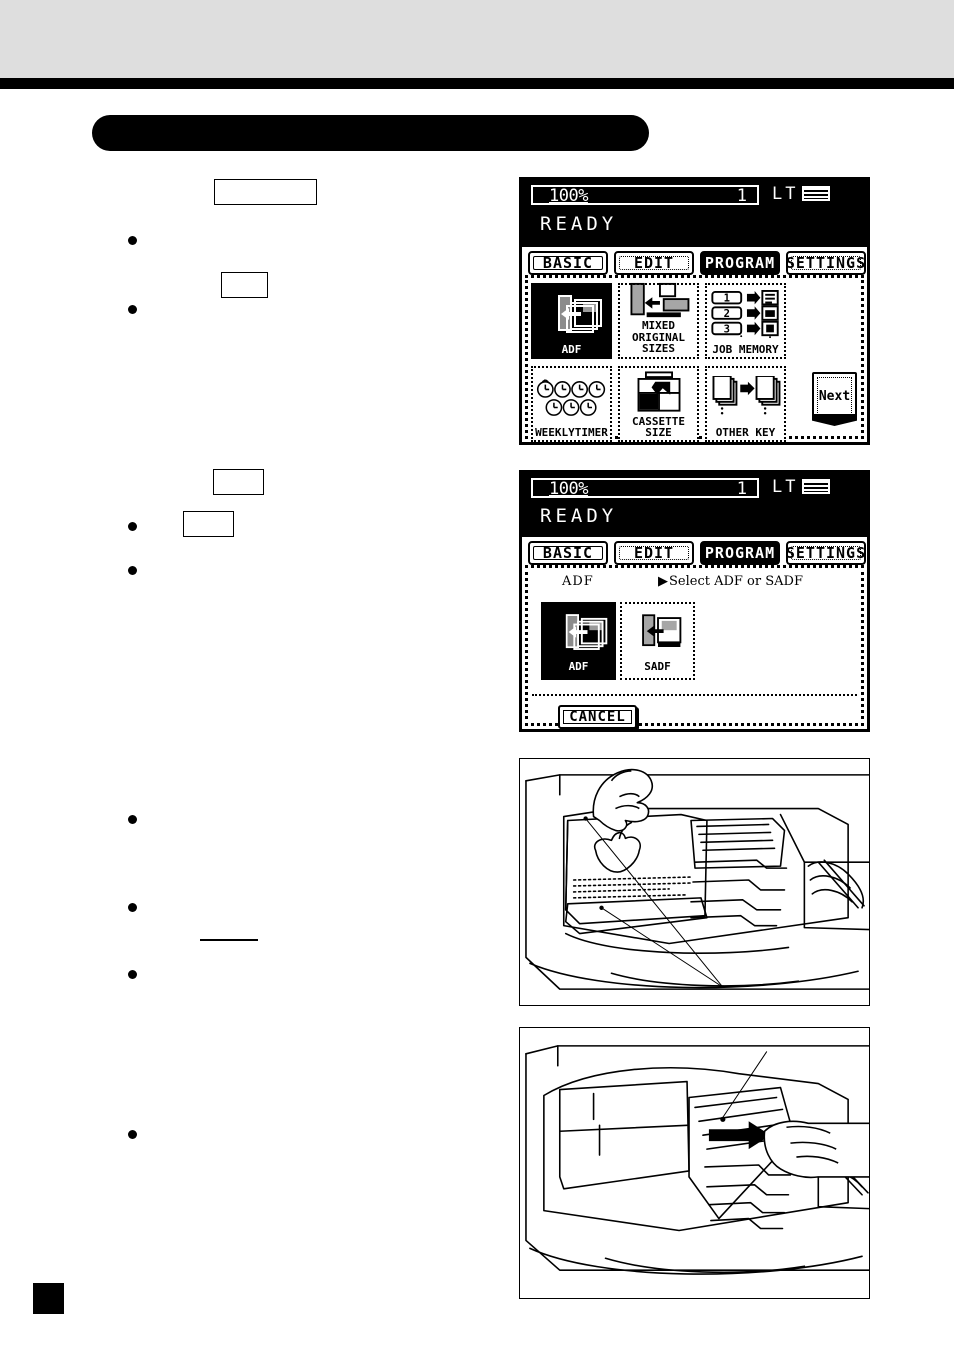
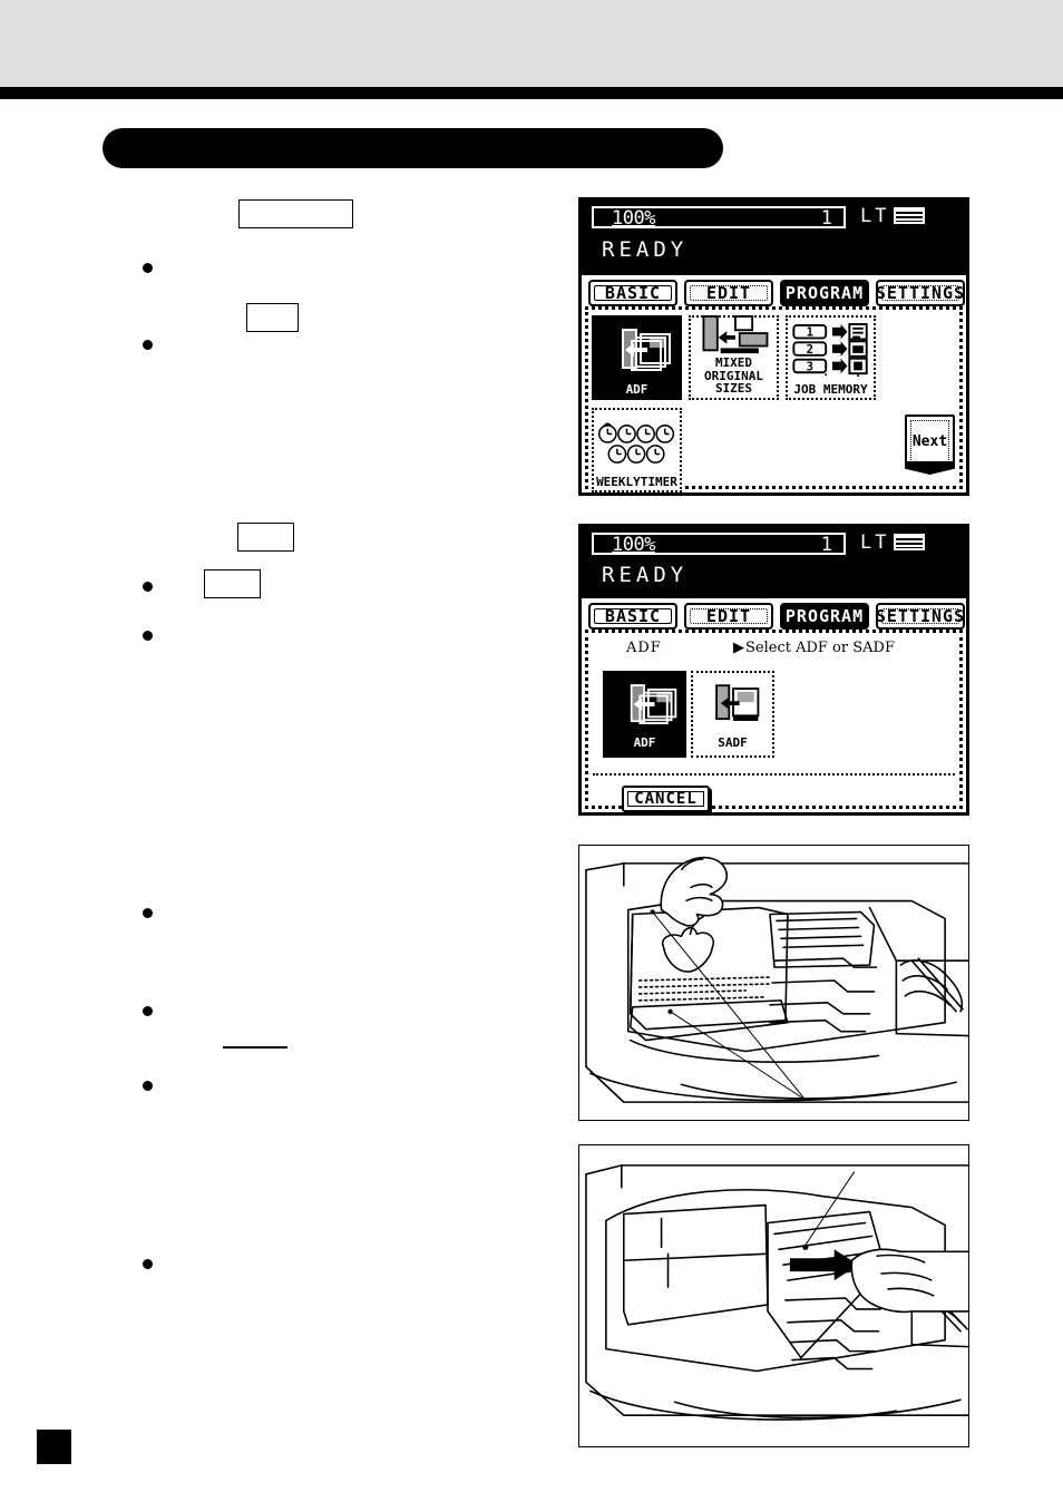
  100%
  1
  LT
  READY
  BASIC
  EDIT
  PROGRAM
  SETTINGS
  ADF
  MIXED
  ORIGINAL SIZES
  1
  2
  3
  JOB MEMORY
  WEEKLYTIMER
- CASSETTE SIZE
- OTHER KEY
  Next
  100%
  1
  LT
  READY
  BASIC
  EDIT
  PROGRAM
  SETTINGS
  ADF
  ▶Select ADF or SADF
  ADF
  SADF
  CANCEL
